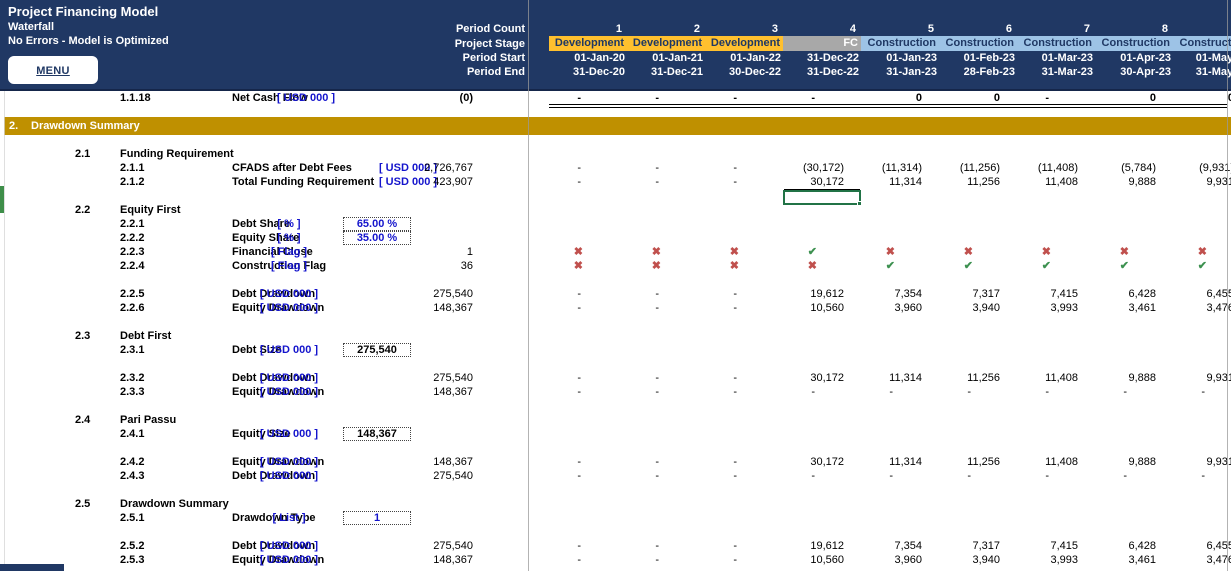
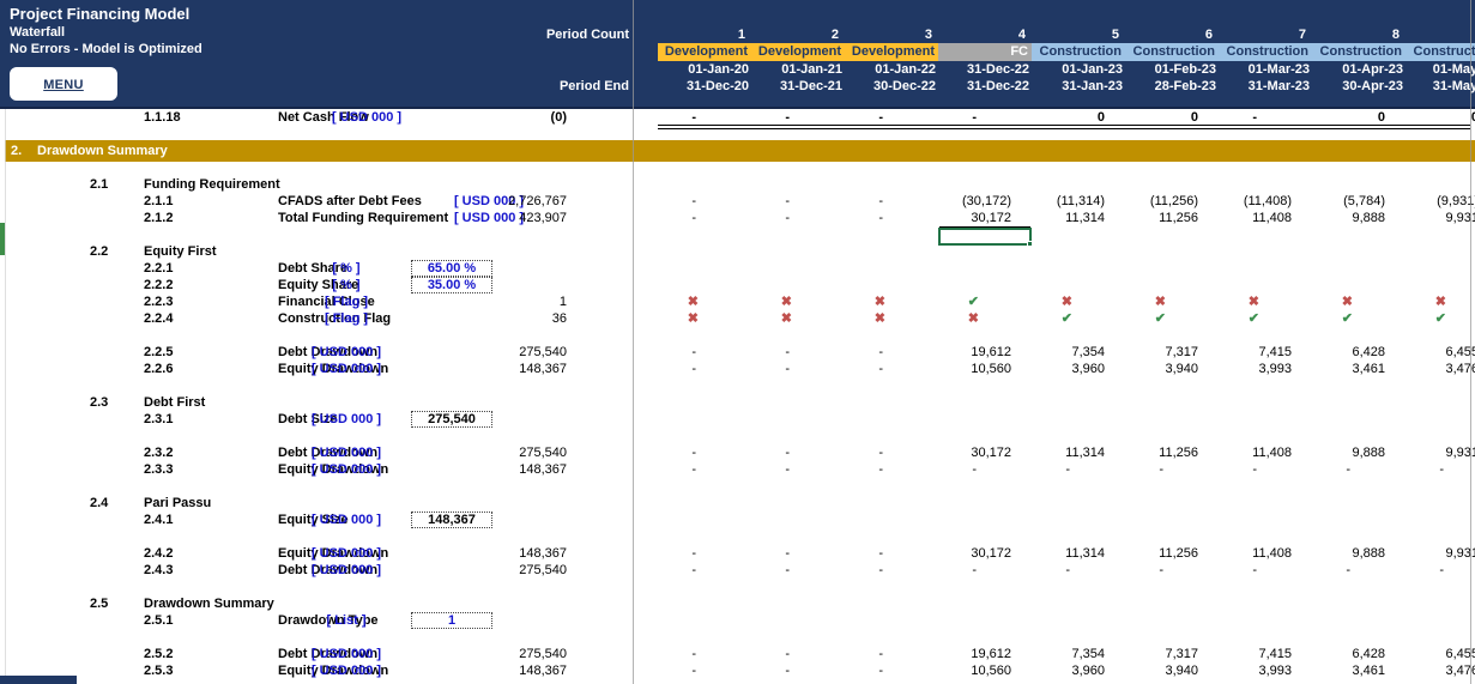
  Project Financing Model
  Waterfall
  No Errors - Model is Optimized
  MENU
  Period Count
- Project Stage
- Period Start
  Period End
  1
  2
  3
  4
  5
  6
  7
  8
  Development
  Development
  Development
  FC
  Construction
  Construction
  Construction
  Construction
  Construct
  01-Jan-20
  01-Jan-21
  01-Jan-22
  31-Dec-22
  01-Jan-23
  01-Feb-23
  01-Mar-23
  01-Apr-23
  31-Dec-20
  31-Dec-21
  30-Dec-22
  31-Dec-22
  31-Jan-23
  28-Feb-23
  31-Mar-23
  30-Apr-23
  1.1.18
  Net Cash Flow
  [ USD 000 ]
  (0)
  -
  -
  -
  -
  0
  0
  -
  0
  2.
  Drawdown Summary
  2.1
  Funding Requirement
  2.1.1
  CFADS after Debt Fees
  [ USD 000 ]
  2,726,767
  -
  -
  -
  (30,172)
  (11,314)
  (11,256)
  (11,408)
  (5,784)
  (9,931
  2.1.2
  Total Funding Requirement
  [ USD 000 ]
  423,907
  -
  -
  -
  30,172
  11,314
  11,256
  11,408
  9,888
  9,93
  2.2
  Equity First
  2.2.1
  Debt Share
  [ % ]
  65.00 %
  2.2.2
  Equity Share
  [ % ]
  35.00 %
  2.2.3
  Financial Close
  [ Flag ]
  1
  ✖
  ✖
  ✖
  ✔
  ✖
  ✖
  ✖
  ✖
  ✖
  2.2.4
  Construction Flag
  [ Flag ]
  36
  ✖
  ✖
  ✖
  ✖
  ✔
  ✔
  ✔
  ✔
  ✔
  2.2.5
  Debt Drawdown
  [ USD 000 ]
  275,540
  -
  -
  -
  19,612
  7,354
  7,317
  7,415
  6,428
  6,45
  2.2.6
  Equity Drawdown
  [ USD 000 ]
  148,367
  -
  -
  -
  10,560
  3,960
  3,940
  3,993
  3,461
  3,47
  2.3
  Debt First
  2.3.1
  Debt Size
  [ USD 000 ]
  275,540
  2.3.2
  Debt Drawdown
  [ USD 000 ]
  275,540
  -
  -
  -
  30,172
  11,314
  11,256
  11,408
  9,888
  9,93
  2.3.3
  Equity Drawdown
  [ USD 000 ]
  148,367
  -
  -
  -
  -
  -
  -
  -
  -
  -
  2.4
  Pari Passu
  2.4.1
  Equity Size
  [ USD 000 ]
  148,367
  2.4.2
  Equity Drawdown
  [ USD 000 ]
  148,367
  -
  -
  -
  30,172
  11,314
  11,256
  11,408
  9,888
  9,93
  2.4.3
  Debt Drawdown
  [ USD 000 ]
  275,540
  -
  -
  -
  -
  -
  -
  -
  -
  -
  2.5
  Drawdown Summary
  2.5.1
  Drawdown Type
  [ List ]
  1
  2.5.2
  Debt Drawdown
  [ USD 000 ]
  275,540
  -
  -
  -
  19,612
  7,354
  7,317
  7,415
  6,428
  6,45
  2.5.3
  Equity Drawdown
  [ USD 000 ]
  148,367
  -
  -
  -
  10,560
  3,960
  3,940
  3,993
  3,461
  3,47
